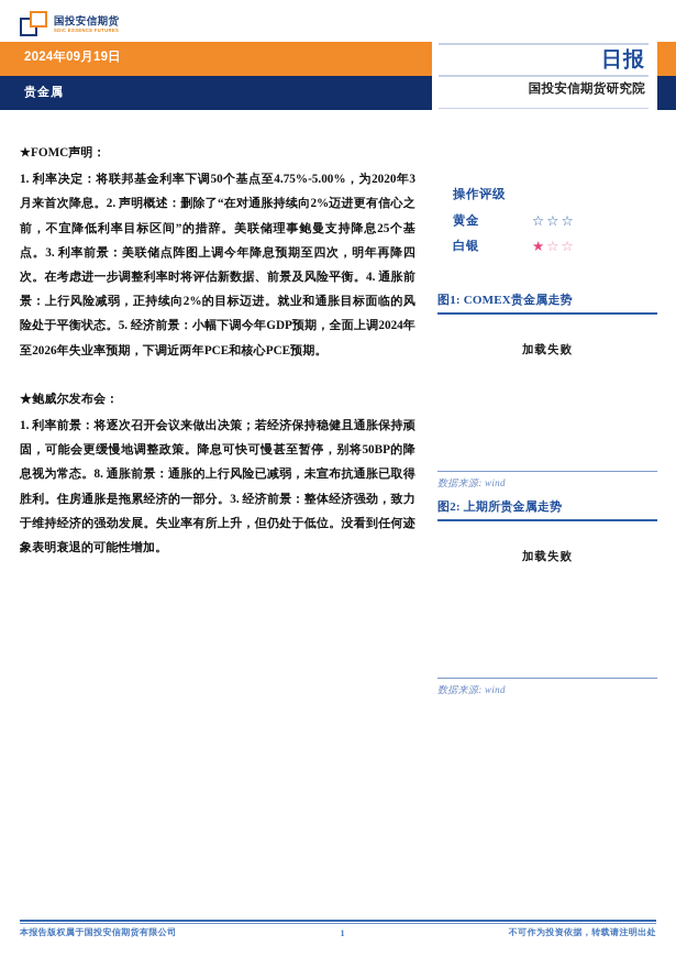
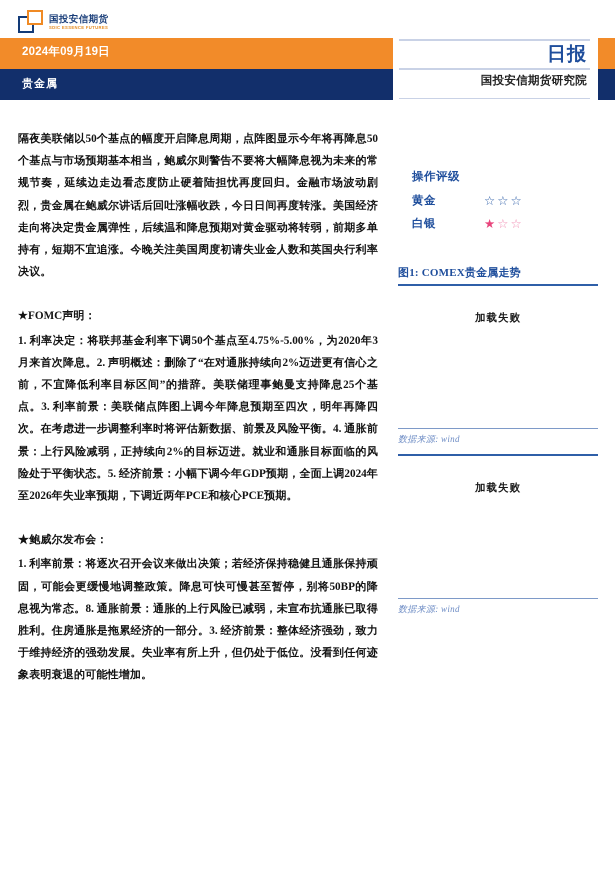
  国投安信期货
  2024年09月19日
  贵金属
  日报
  国投安信期货研究院
+ 隔夜美联储以50个基点的幅度开启降息周期，点阵图显示今年将再降息50个基点与市场预期基本相当，鲍威尔则警告不要将大幅降息视为未来的常规节奏，延续边走边看态度防止硬着陆担忧再度回归。金融市场波动剧烈，贵金属在鲍威尔讲话后回吐涨幅收跌，今日日间再度转涨。美国经济走向将决定贵金属弹性，后续温和降息预期对黄金驱动将转弱，前期多单持有，短期不宜追涨。今晚关注美国周度初请失业金人数和英国央行利率决议。
  ★FOMC声明：
  1. 利率决定：将联邦基金利率下调50个基点至4.75%-5.00%，为2020年3月来首次降息。2. 声明概述：删除了“在对通胀持续向2%迈进更有信心之前，不宜降低利率目标区间”的措辞。美联储理事鲍曼支持降息25个基点。3. 利率前景：美联储点阵图上调今年降息预期至四次，明年再降四次。在考虑进一步调整利率时将评估新数据、前景及风险平衡。4. 通胀前景：上行风险减弱，正持续向2%的目标迈进。就业和通胀目标面临的风险处于平衡状态。5. 经济前景：小幅下调今年GDP预期，全面上调2024年至2026年失业率预期，下调近两年PCE和核心PCE预期。
  ★鲍威尔发布会：
  1. 利率前景：将逐次召开会议来做出决策；若经济保持稳健且通胀保持顽固，可能会更缓慢地调整政策。降息可快可慢甚至暂停，别将50BP的降息视为常态。8. 通胀前景：通胀的上行风险已减弱，未宣布抗通胀已取得胜利。住房通胀是拖累经济的一部分。3. 经济前景：整体经济强劲，致力于维持经济的强劲发展。失业率有所上升，但仍处于低位。没看到任何迹象表明衰退的可能性增加。
  操作评级
  黄金
  ☆
  ☆
  ☆
  白银
  ★
  ☆
  ☆
  图1: COMEX贵金属走势
  加载失败
  数据来源: wind
- 图2: 上期所贵金属走势
  加载失败
  数据来源: wind
- 本报告版权属于国投安信期货有限公司
- 1
- 不可作为投资依据，转载请注明出处
